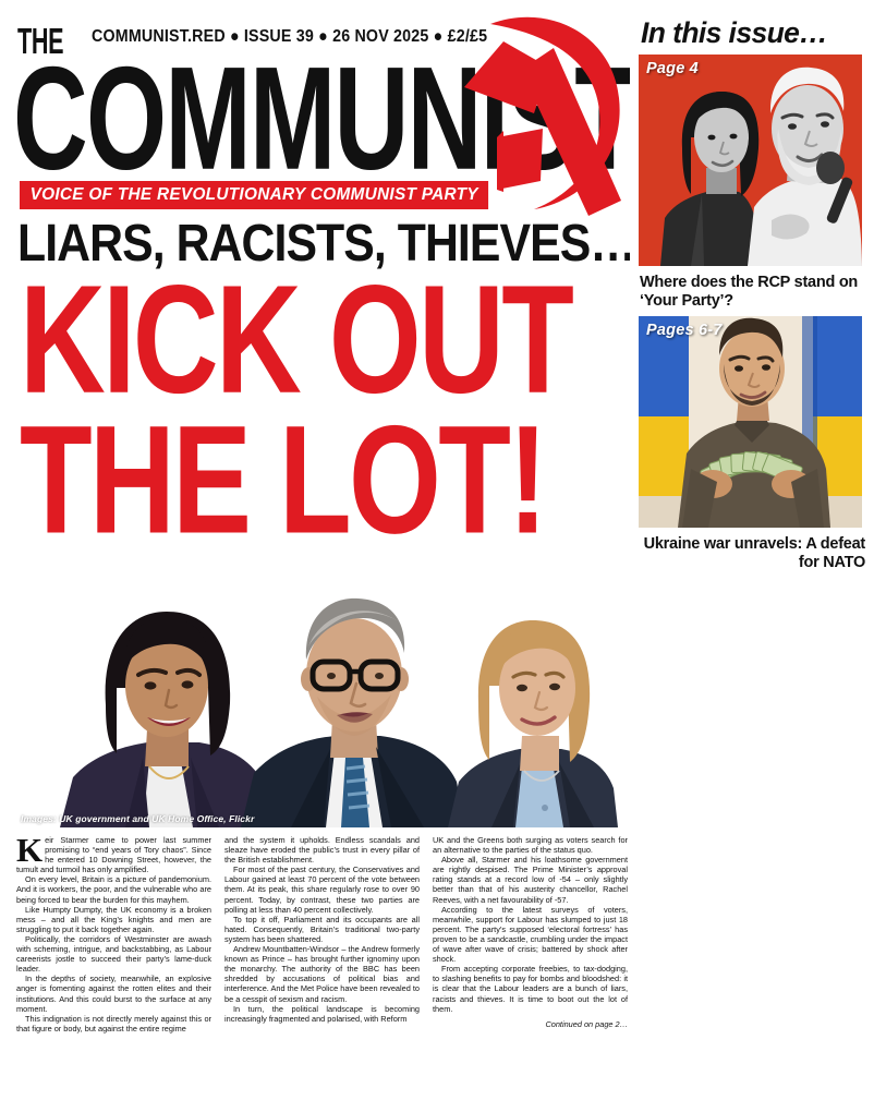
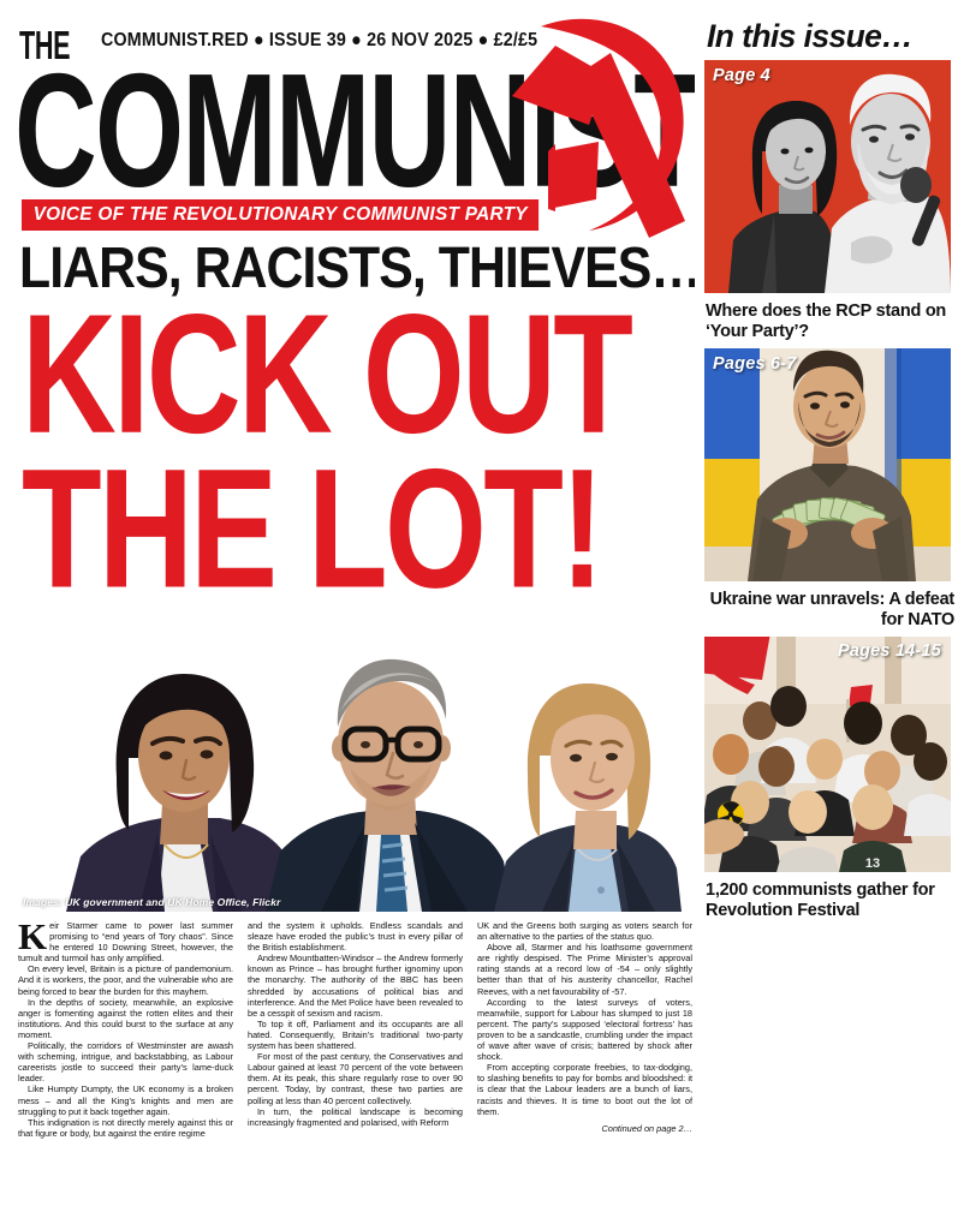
  THE
  COMMUNIST.RED ● ISSUE 39 ● 26 NOV 2025 ● £2/
  COMMUNIS
  VOICE OF THE REVOLUTIONARY COMMUNIST PARTY
  LIARS, RACISTS, THIEVES…
  KICK OUT
  THE LOT!
  Images: UK government and UK Home Office, Flickr
  K
  eir Starmer came to power last summer promising to “end years of Tory chaos”. Since he entered 10 Downing Street, however, the tumult and turmoil has only amplified.
  On every level, Britain is a picture of pandemonium. And it is workers, the poor, and the vulnerable who are being forced to bear the burden for this mayhem.
- Like Humpty Dumpty, the UK economy is a broken mess – and all the King’s knights and men are struggling to put it back together again.
+ In the depths of society, meanwhile, an explosive anger is fomenting against the rotten elites and their institutions. And this could burst to the surface at any moment.
  Politically, the corridors of Westminster are awash with scheming, intrigue, and backstabbing, as Labour careerists jostle to succeed their party’s lame-duck leader.
- In the depths of society, meanwhile, an explosive anger is fomenting against the rotten elites and their institutions. And this could burst to the surface at any moment.
+ Like Humpty Dumpty, the UK economy is a broken mess – and all the King’s knights and men are struggling to put it back together again.
  This indignation is not directly merely against this or that figure or body, but against the entire regime
  and the system it upholds. Endless scandals and sleaze have eroded the public’s trust in every pillar of the British establishment.
- For most of the past century, the Conservatives and Labour gained at least 70 percent of the vote between them. At its peak, this share regularly rose to over 90 percent. Today, by contrast, these two parties are polling at less than 40 percent collectively.
+ Andrew Mountbatten-Windsor – the Andrew formerly known as Prince – has brought further ignominy upon the monarchy. The authority of the BBC has been shredded by accusations of political bias and interference. And the Met Police have been revealed to be a cesspit of sexism and racism.
  To top it off, Parliament and its occupants are all hated. Consequently, Britain’s traditional two-party system has been shattered.
- Andrew Mountbatten-Windsor – the Andrew formerly known as Prince – has brought further ignominy upon the monarchy. The authority of the BBC has been shredded by accusations of political bias and interference. And the Met Police have been revealed to be a cesspit of sexism and racism.
+ For most of the past century, the Conservatives and Labour gained at least 70 percent of the vote between them. At its peak, this share regularly rose to over 90 percent. Today, by contrast, these two parties are polling at less than 40 percent collectively.
  In turn, the political landscape is becoming increasingly fragmented and polarised, with Reform
  UK and the Greens both surging as voters search for an alternative to the parties of the status quo.
  Above all, Starmer and his loathsome government are rightly despised. The Prime Minister’s approval rating stands at a record low of -54 – only slightly better than that of his austerity chancellor, Rachel Reeves, with a net favourability of -57.
  According to the latest surveys of voters, meanwhile, support for Labour has slumped to just 18 percent. The party’s supposed ‘electoral fortress’ has proven to be a sandcastle, crumbling under the impact of wave after wave of crisis; battered by shock after shock.
  From accepting corporate freebies, to tax-dodging, to slashing benefits to pay for bombs and bloodshed: it is clear that the Labour leaders are a bunch of liars, racists and thieves. It is time to boot out the lot of them.
  Continued on page 2…
  In this issue…
  Page 4
  Where does the RCP stand on ‘Your Party’?
  Pages 6-7
  Ukraine war unravels: A defeat for NATO
+ 13
+ Pages 14-15
+ 1,200 communists gather for Revolution Festival
